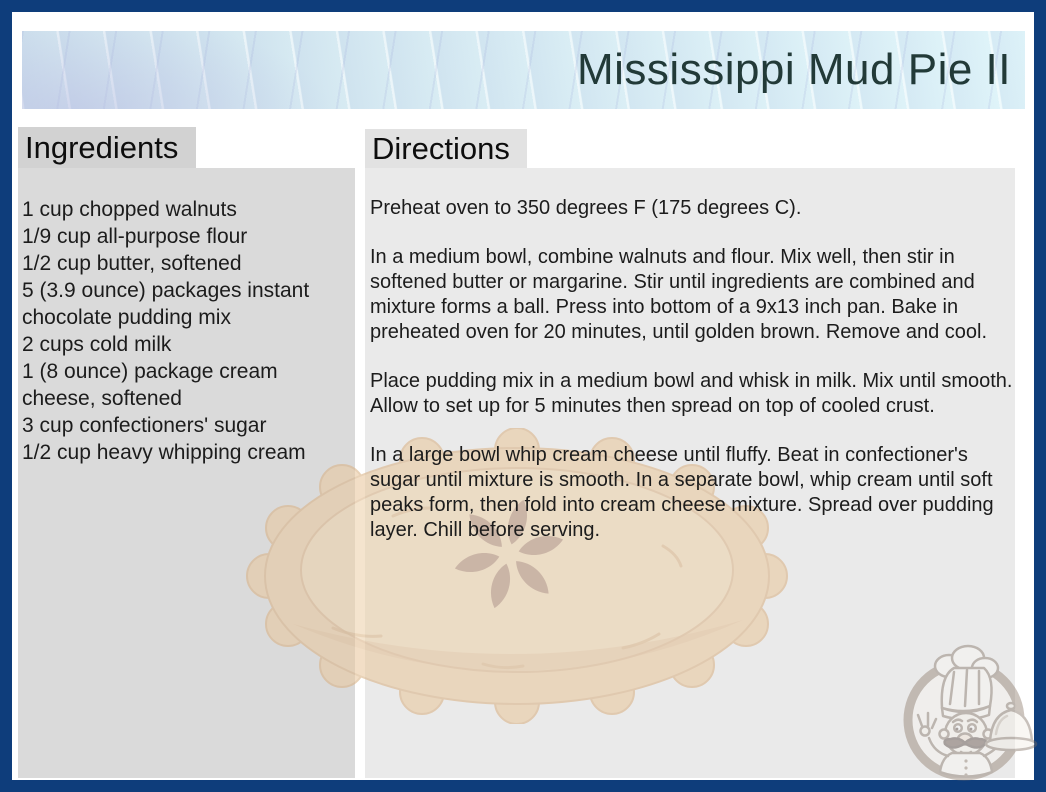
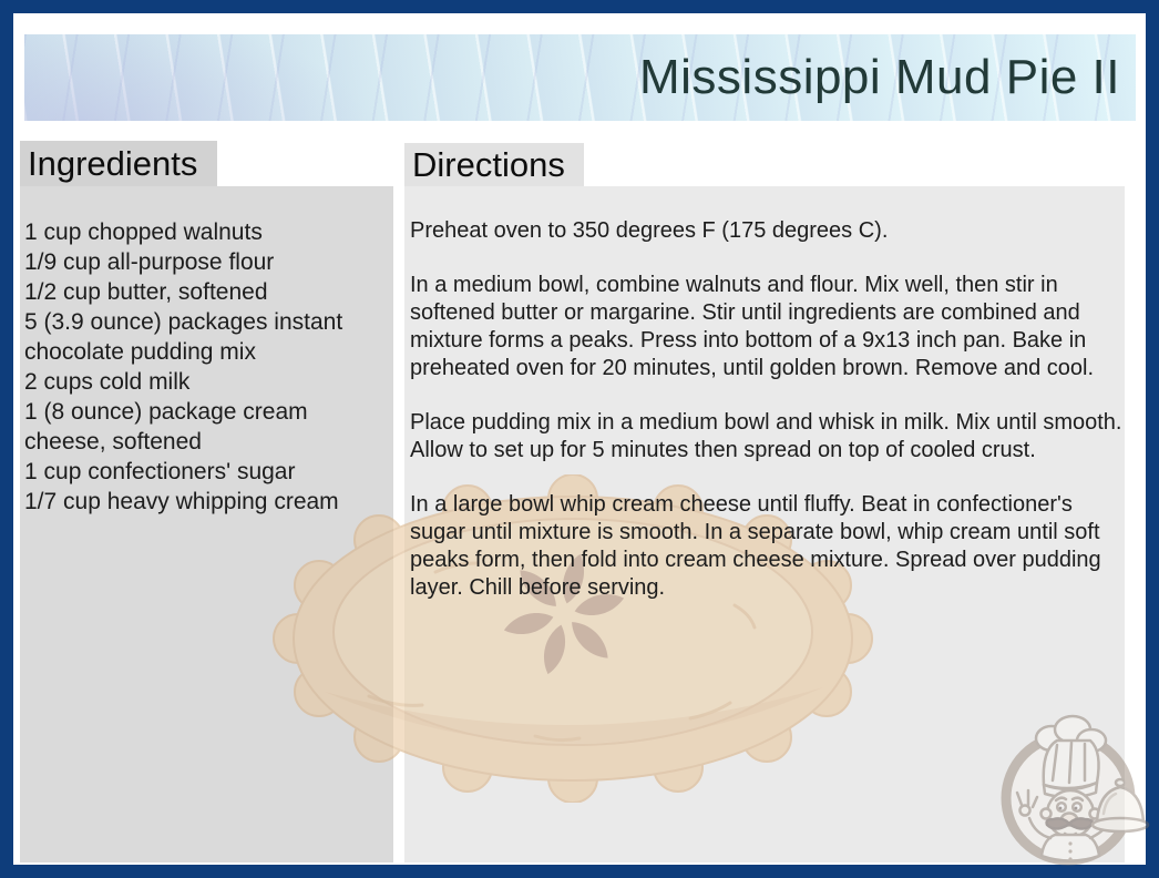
  Mississippi Mud Pie II
  Ingredients
  1 cup chopped walnuts
  1/9 cup all-purpose flour
  1/2 cup butter, softened
  5 (3.9 ounce) packages instant chocolate pudding mix
  2 cups cold milk
  1 (8 ounce) package cream cheese, softened
- 3 cup confectioners' sugar
+ 1 cup confectioners' sugar
- 1/2 cup heavy whipping cream
+ 1/7 cup heavy whipping cream
  Directions
  Preheat oven to 350 degrees F (175 degrees C).
- In a medium bowl, combine walnuts and flour. Mix well, then stir in softened butter or margarine. Stir until ingredients are combined and mixture forms a ball. Press into bottom of a 9x13 inch pan. Bake in preheated oven for 20 minutes, until golden brown. Remove and cool.
+ In a medium bowl, combine walnuts and flour. Mix well, then stir in softened butter or margarine. Stir until ingredients are combined and mixture forms a peaks. Press into bottom of a 9x13 inch pan. Bake in preheated oven for 20 minutes, until golden brown. Remove and cool.
  Place pudding mix in a medium bowl and whisk in milk. Mix until smooth. Allow to set up for 5 minutes then spread on top of cooled crust.
  In a large bowl whip cream cheese until fluffy. Beat in confectioner's sugar until mixture is smooth. In a separate bowl, whip cream until soft peaks form, then fold into cream cheese mixture. Spread over pudding layer. Chill before serving.
